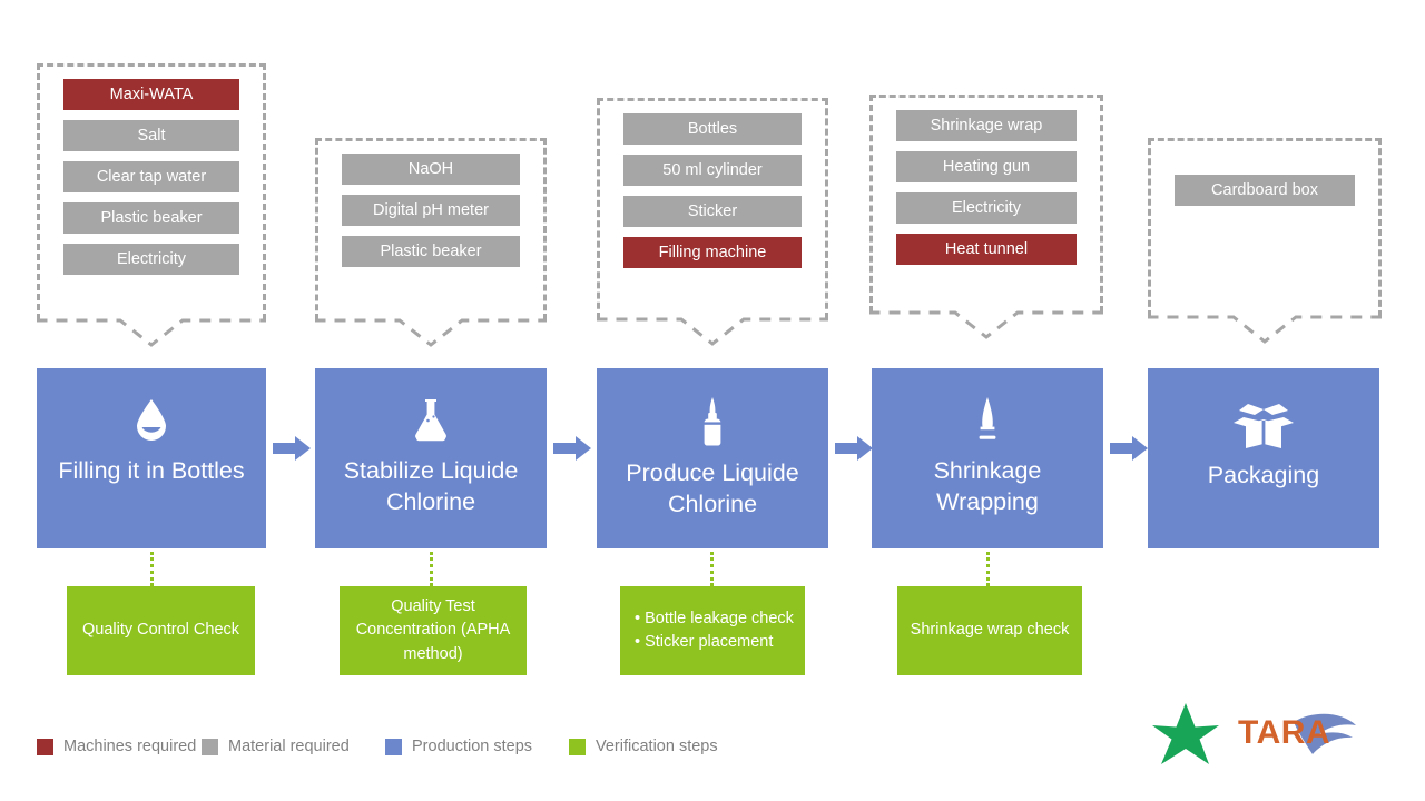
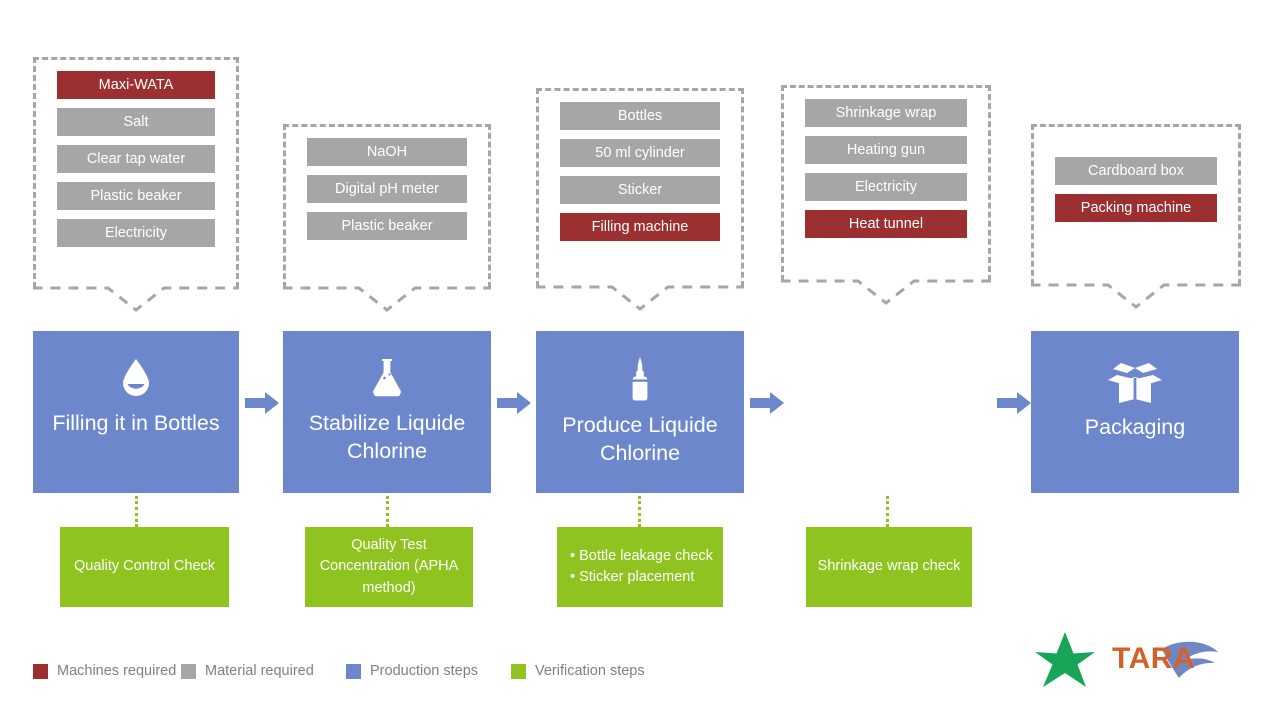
  Maxi-WATA
  Salt
  Clear tap water
  Plastic beaker
  Electricity
  NaOH
  Digital pH meter
  Plastic beaker
  Bottles
  50 ml cylinder
  Sticker
  Filling machine
  Shrinkage wrap
  Heating gun
  Electricity
  Heat tunnel
  Cardboard box
+ Packing machine
  Filling it in Bottles
  Stabilize Liquide Chlorine
  Produce Liquide Chlorine
- Shrinkage Wrapping
  Packaging
  Quality Control Check
  Quality Test Concentration (APHA method)
  • Bottle leakage check
  • Sticker placement
  Shrinkage wrap check
  Machines required
  Material required
  Production steps
  Verification steps
  TARA
